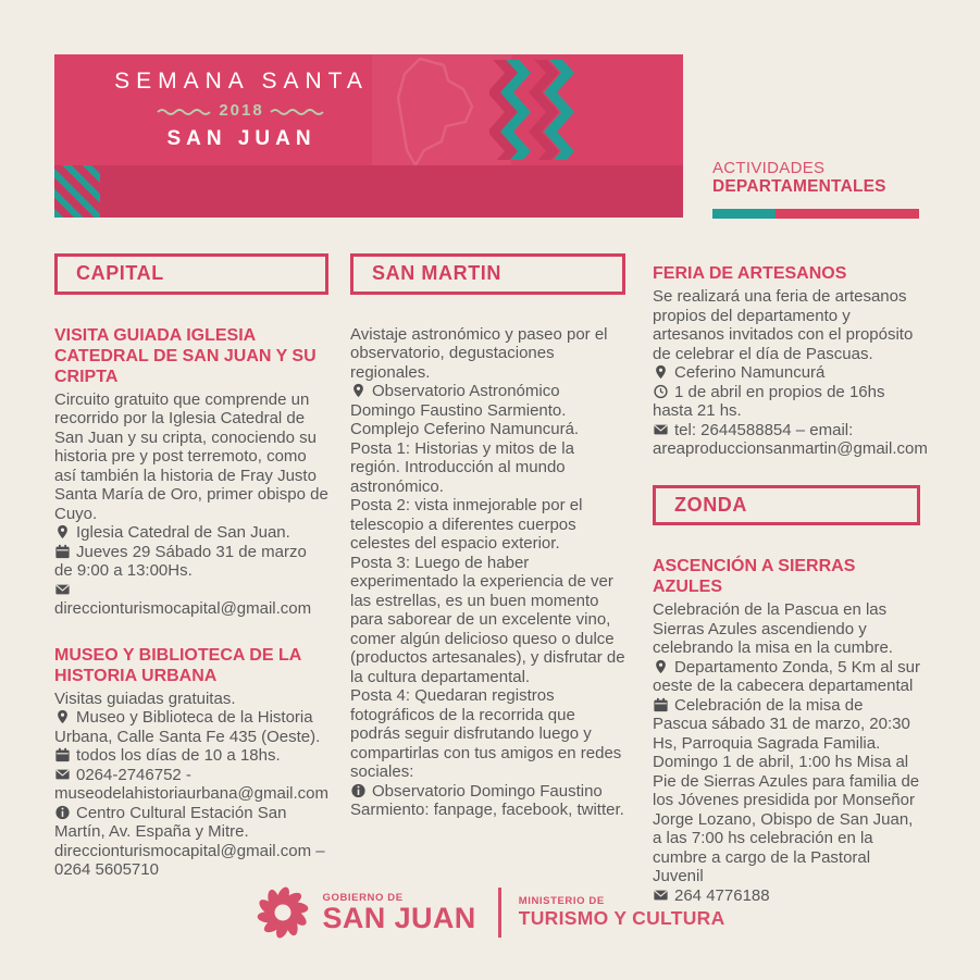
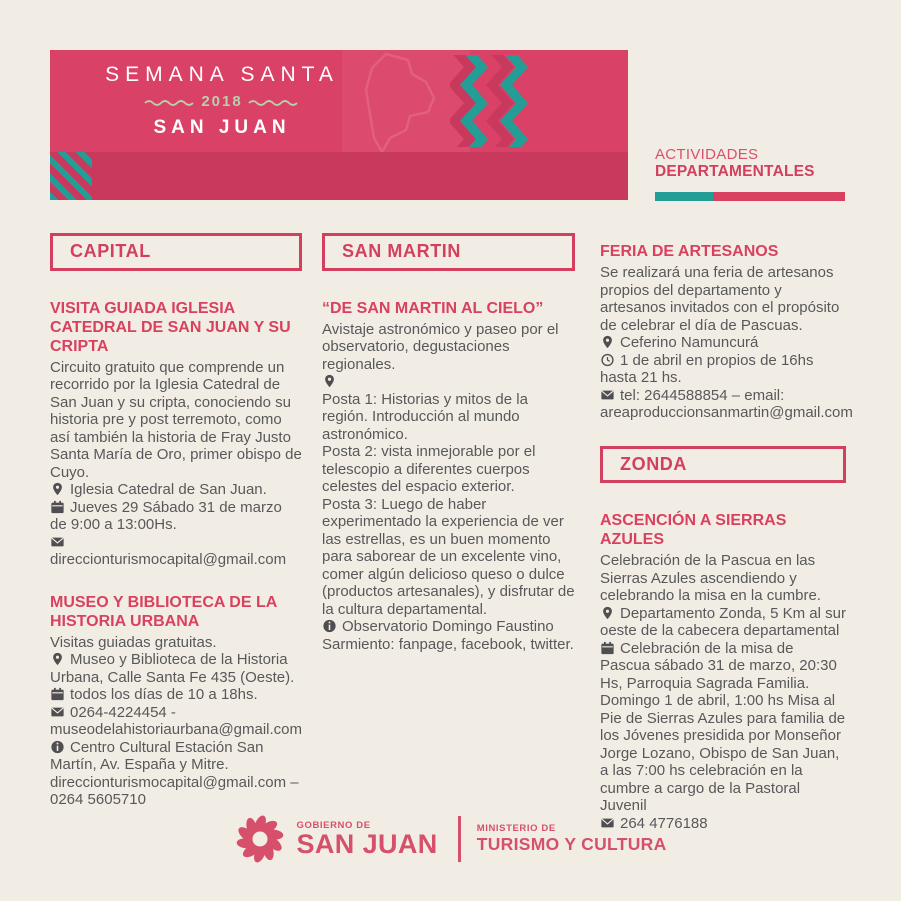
  SEMANA SANTA
  2018
  SAN JUAN
  ACTIVIDADES
  DEPARTAMENTALES
  CAPITAL
  VISITA GUIADA IGLESIA CATEDRAL DE SAN JUAN Y SU CRIPTA
  Circuito gratuito que comprende un recorrido por la Iglesia Catedral de San Juan y su cripta, conociendo su historia pre y post terremoto, como así también la historia de Fray Justo Santa María de Oro, primer obispo de Cuyo.
  Iglesia Catedral de San Juan.
  Jueves 29 Sábado 31 de marzo de 9:00 a 13:00Hs.
  direccionturismocapital@gmail.com
  MUSEO Y BIBLIOTECA DE LA HISTORIA URBANA
  Visitas guiadas gratuitas.
  Museo y Biblioteca de la Historia Urbana, Calle Santa Fe 435 (Oeste).
  todos los días de 10 a 18hs.
- 0264-2746752 - museodelahistoriaurbana@gmail.com
+ 0264-4224454 - museodelahistoriaurbana@gmail.com
  Centro Cultural Estación San Martín, Av. España y Mitre. direccionturismocapital@gmail.com – 0264 5605710
  SAN MARTIN
+ “DE SAN MARTIN AL CIELO”
  Avistaje astronómico y paseo por el observatorio, degustaciones regionales.
- Observatorio Astronómico Domingo Faustino Sarmiento. Complejo Ceferino Namuncurá.
  Posta 1: Historias y mitos de la región. Introducción al mundo astronómico.
  Posta 2: vista inmejorable por el telescopio a diferentes cuerpos celestes del espacio exterior.
  Posta 3: Luego de haber experimentado la experiencia de ver las estrellas, es un buen momento para saborear de un excelente vino, comer algún delicioso queso o dulce (productos artesanales), y disfrutar de la cultura departamental.
- Posta 4: Quedaran registros fotográficos de la recorrida que podrás seguir disfrutando luego y compartirlas con tus amigos en redes sociales:
  Observatorio Domingo Faustino Sarmiento: fanpage, facebook, twitter.
  FERIA DE ARTESANOS
  Se realizará una feria de artesanos propios del departamento y artesanos invitados con el propósito de celebrar el día de Pascuas.
  Ceferino Namuncurá
  1 de abril en propios de 16hs hasta 21 hs.
  tel: 2644588854 – email: areaproduccionsanmartin@gmail.com
  ZONDA
  ASCENCIÓN A SIERRAS AZULES
  Celebración de la Pascua en las Sierras Azules ascendiendo y celebrando la misa en la cumbre.
  Departamento Zonda, 5 Km al sur oeste de la cabecera departamental
  Celebración de la misa de Pascua sábado 31 de marzo, 20:30 Hs, Parroquia Sagrada Familia. Domingo 1 de abril, 1:00 hs Misa al Pie de Sierras Azules para familia de los Jóvenes presidida por Monseñor Jorge Lozano, Obispo de San Juan, a las 7:00 hs celebración en la cumbre a cargo de la Pastoral Juvenil
  264 4776188
  GOBIERNO DE
  SAN JUAN
  MINISTERIO DE
  TURISMO Y CULTURA
